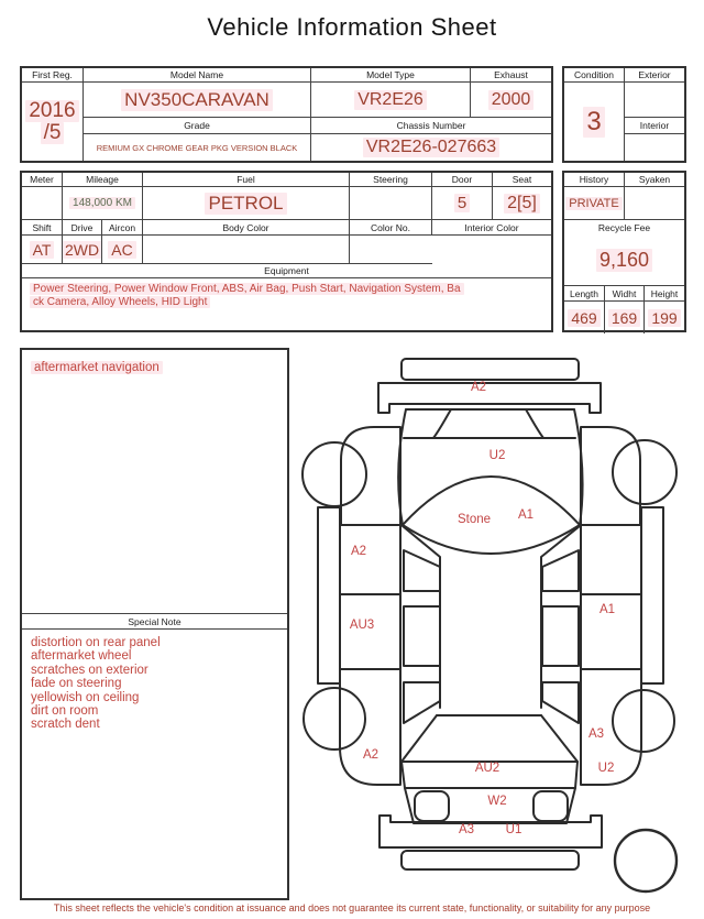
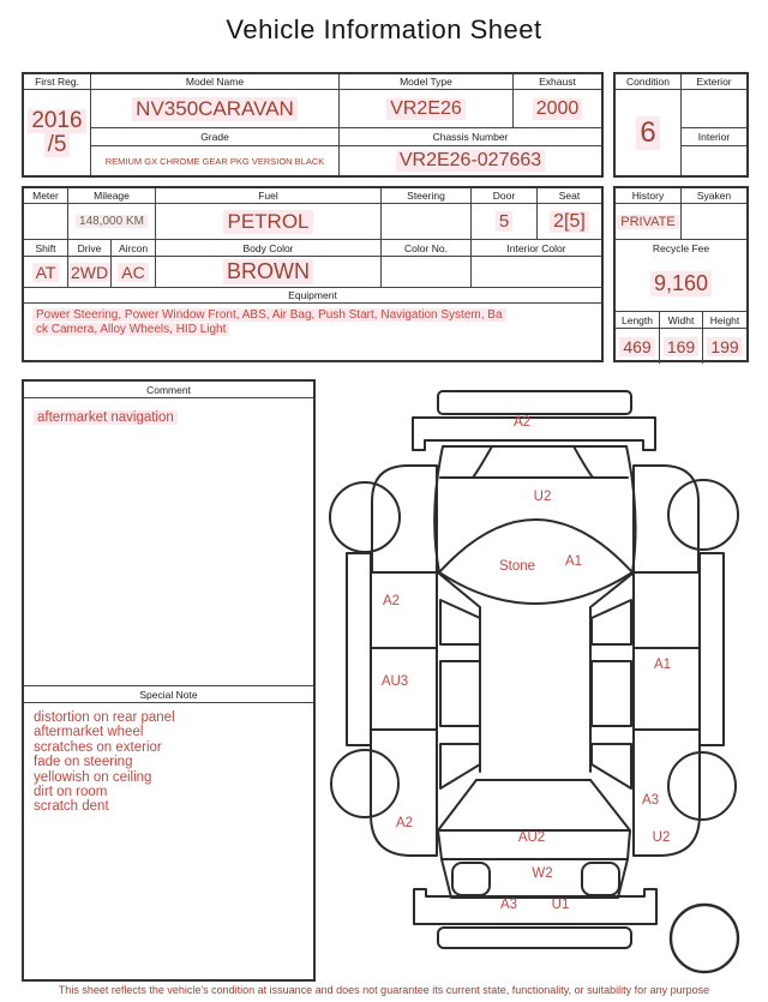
  Vehicle Information Sheet
  First Reg.
  Model Name
  Model Type
  Exhaust
  2016
  /5
  NV350CARAVAN
  VR2E26
  2000
  Grade
  Chassis Number
  REMIUM GX CHROME GEAR PKG VERSION BLACK
  VR2E26-027663
  Condition
  Exterior
- 3
+ 6
  Interior
  Meter
  Mileage
  Fuel
  Steering
  Door
  Seat
  148,000 KM
  PETROL
  5
  2[5]
  Shift
  Drive
  Aircon
  Body Color
  Color No.
  Interior Color
  AT
  2WD
  AC
+ BROWN
  Equipment
  Power Steering, Power Window Front, ABS, Air Bag, Push Start, Navigation System, Ba
  ck Camera, Alloy Wheels, HID Light
  History
  Syaken
  PRIVATE
  Recycle Fee
  9,160
  Length
  Widht
  Height
  469
  169
  199
+ Comment
  aftermarket navigation
  Special Note
  distortion on rear panel
  aftermarket wheel
  scratches on exterior
  fade on steering
  yellowish on ceiling
  dirt on room
  scratch dent
  A2
  U2
  Stone
  A1
  A2
  AU3
  A1
  A3
  A2
  AU2
  U2
  W2
  A3
  U1
  This sheet reflects the vehicle's condition at issuance and does not guarantee its current state, functionality, or suitability for any purpose
